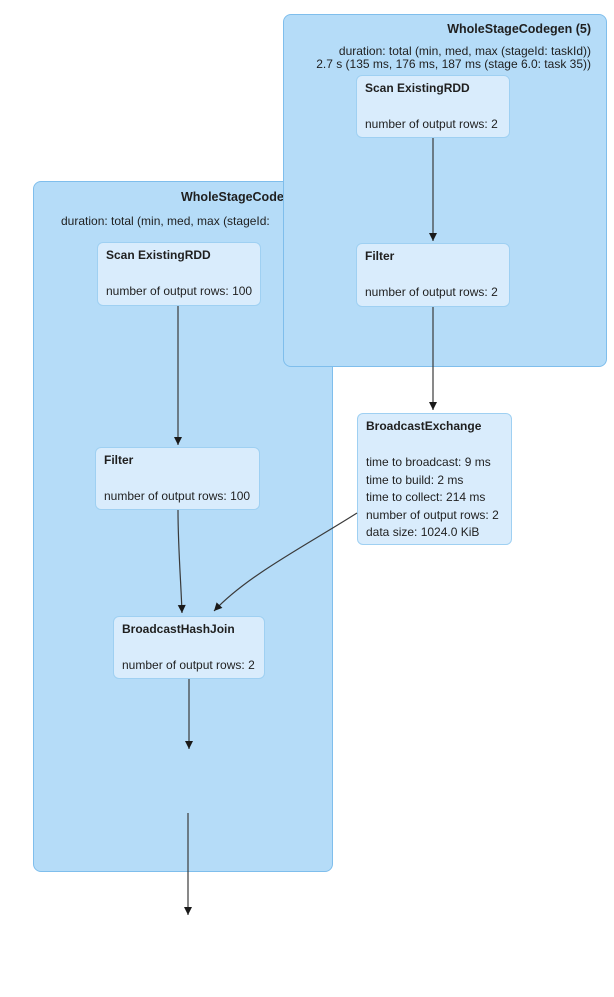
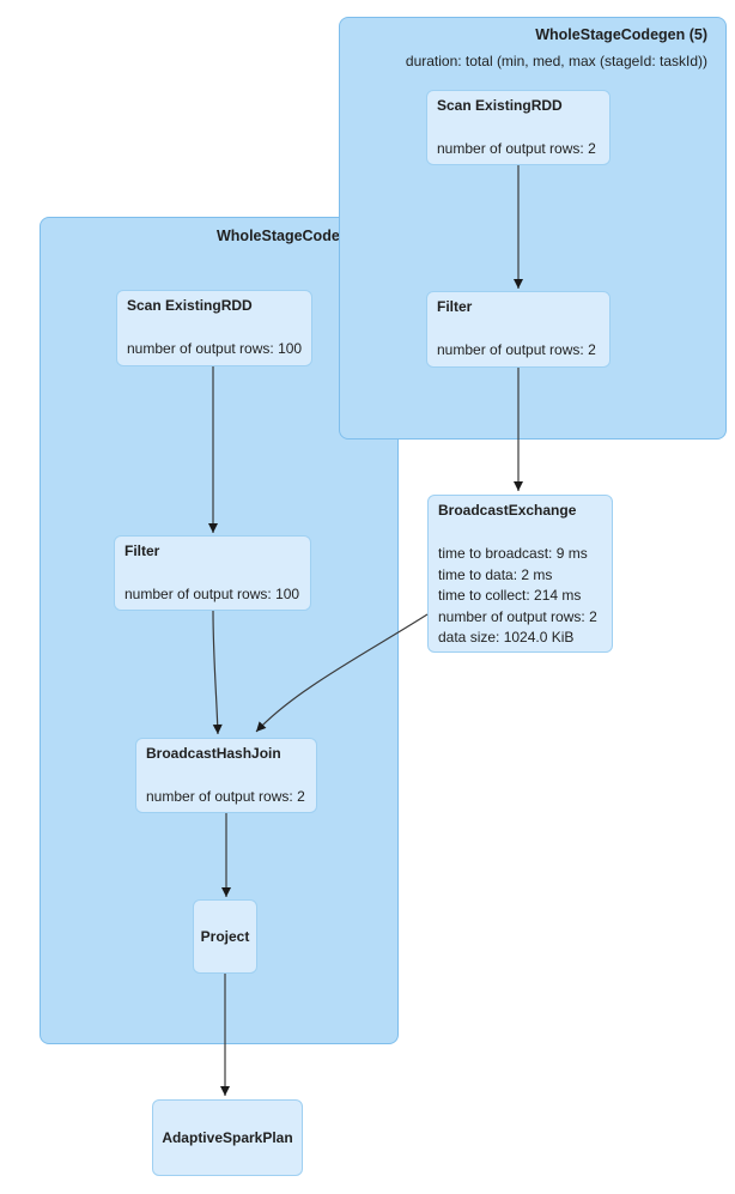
  WholeStageCode
- duration: total (min, med, max (stageId:
  WholeStageCodegen (5)
  duration: total (min, med, max (stageId: taskId))
- 2.7 s (135 ms, 176 ms, 187 ms (stage 6.0: task 35))
  Scan ExistingRDD
  number of output rows: 2
  Filter
  number of output rows: 2
  BroadcastExchange
  time to broadcast: 9 ms
- time to build: 2 ms
+ time to data: 2 ms
  time to collect: 214 ms
  number of output rows: 2
  data size: 1024.0 KiB
  Scan ExistingRDD
  number of output rows: 100
  Filter
  number of output rows: 100
  BroadcastHashJoin
  number of output rows: 2
+ Project
+ AdaptiveSparkPlan
